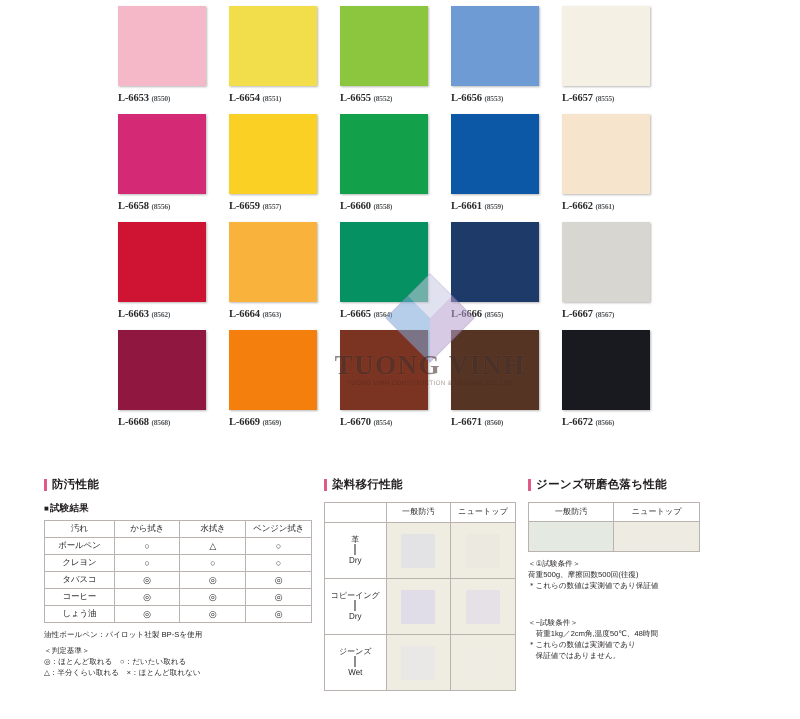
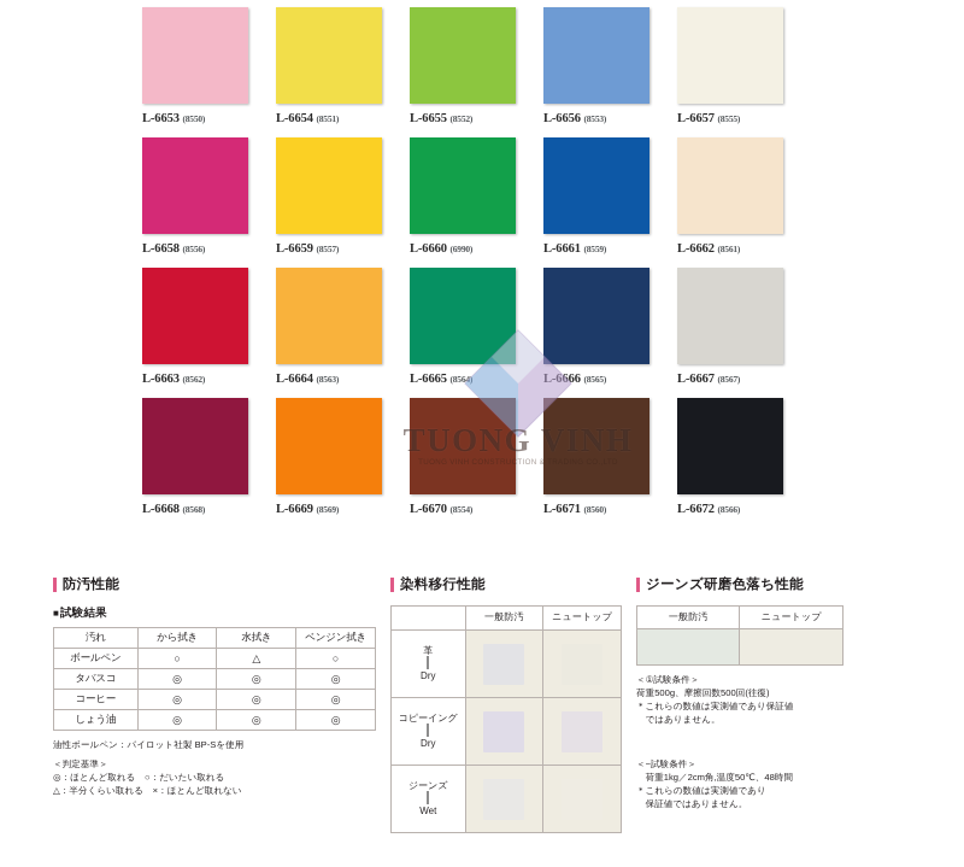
  L-6653 (8550)
  L-6654 (8551)
  L-6655 (8552)
  L-6656 (8553)
  L-6657 (8555)
  L-6658 (8556)
  L-6659 (8557)
- L-6660 (8558)
+ L-6660 (6990)
  L-6661 (8559)
  L-6662 (8561)
  L-6663 (8562)
  L-6664 (8563)
  L-6665 (8564)
  L-6666 (8565)
  L-6667 (8567)
  L-6668 (8568)
  L-6669 (8569)
  L-6670 (8554)
  L-6671 (8560)
  L-6672 (8566)
  TUONG VINH
  防汚性能
  試験結果
  汚れ	から拭き	水拭き	ベンジン拭き
  ボールペン	○	△	○
- クレヨン	○	○	○
  タバスコ	◎	◎	◎
  コーヒー	◎	◎	◎
  しょう油	◎	◎	◎
  油性ボールペン：パイロット社製 BP-Sを使用
  ＜判定基準＞
  ◎：ほとんど取れる ○：だいたい取れる
  △：半分くらい取れる ×：ほとんど取れない
  染料移行性能
  	一般防汚	ニュートップ
  革 Dry
  コピーイング Dry
  ジーンズ Wet
  ジーンズ研磨色落ち性能
  一般防汚	ニュートップ
  ＜①試験条件＞
  荷重500g、摩擦回数500回(往復)
  ＊これらの数値は実測値であり保証値
+ ではありません。
  ＜−試験条件＞
  荷重1kg／2cm角,温度50℃、48時間
  ＊これらの数値は実測値であり
  保証値ではありません。
